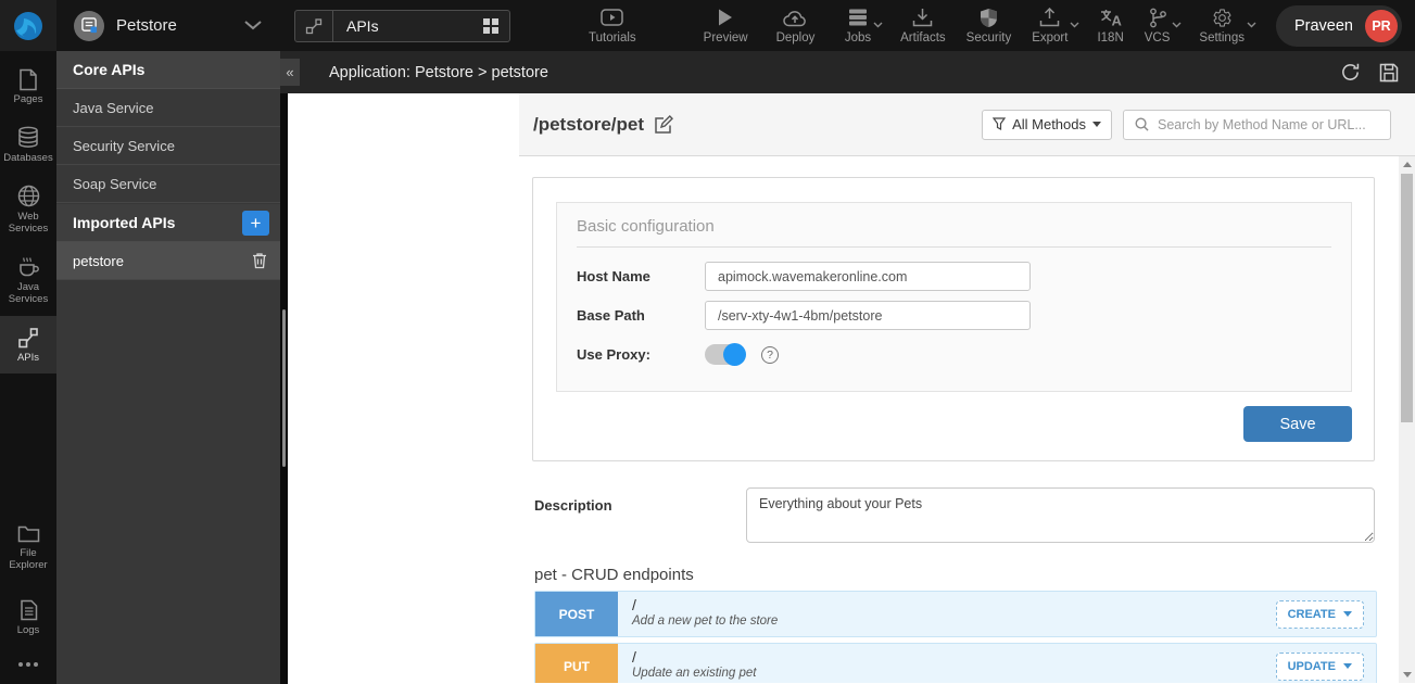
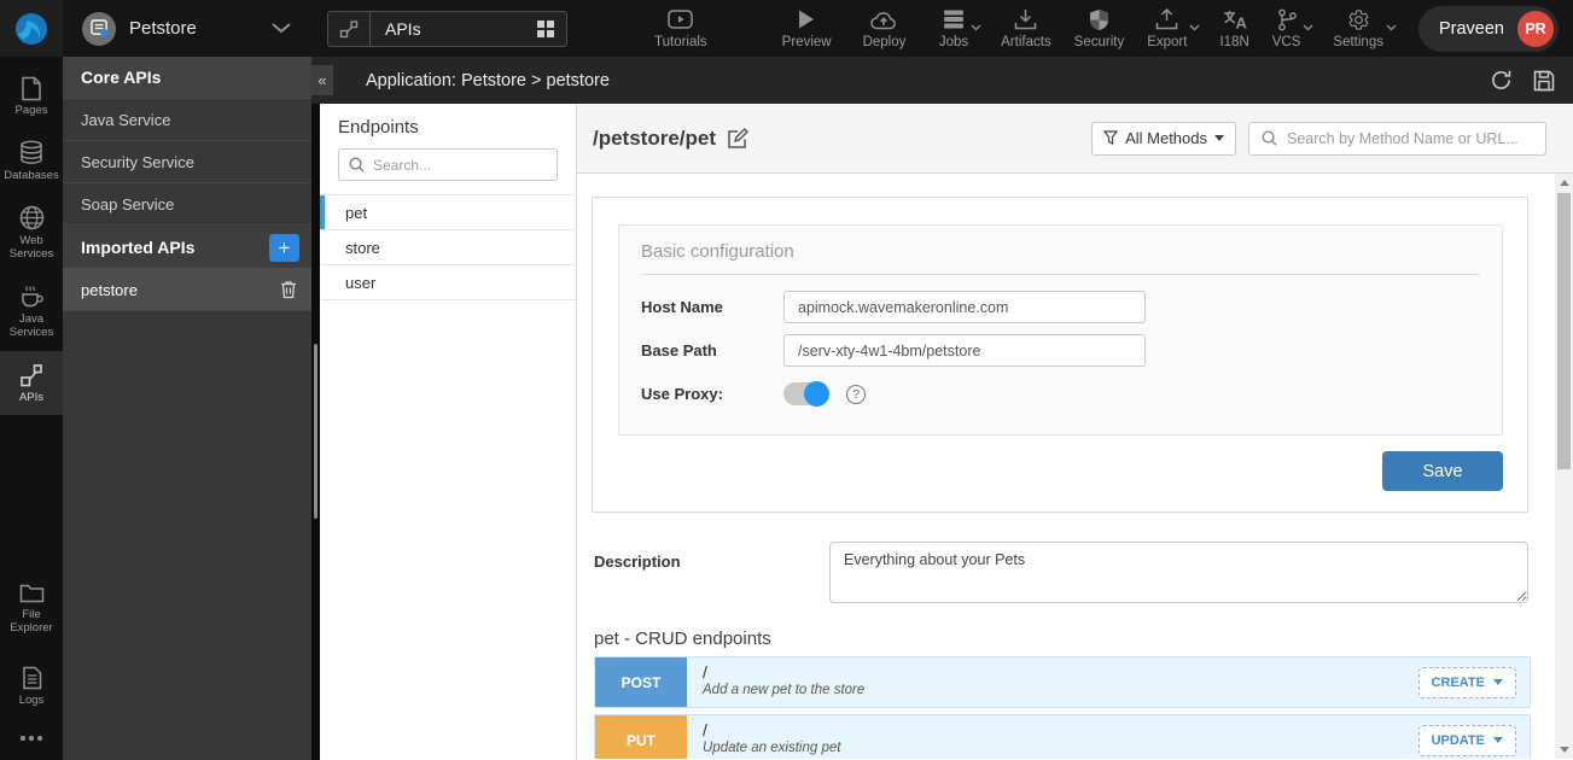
  Petstore
  APIs
  Tutorials
  Preview
  Deploy
  Jobs
  Artifacts
  Security
  Export
  A
  I18N
  VCS
  Settings
  Praveen
  PR
  Pages
  Databases
  Web Services
  Java Services
  APIs
  File Explorer
  Logs
  Core APIs
  Java Service
  Security Service
  Soap Service
  Imported APIs
  +
  petstore
  «
  Application: Petstore > petstore
+ Endpoints
+ Search...
+ pet
+ store
+ user
  /petstore/pet
  All Methods
  Search by Method Name or URL...
  Basic configuration
  Host Name
  apimock.wavemakeronline.com
  Base Path
  /serv-xty-4w1-4bm/petstore
  Use Proxy:
  ?
  Save
  Description
  Everything about your Pets
  pet - CRUD endpoints
  POST
  /
  Add a new pet to the store
  CREATE
  PUT
  /
  Update an existing pet
  UPDATE
